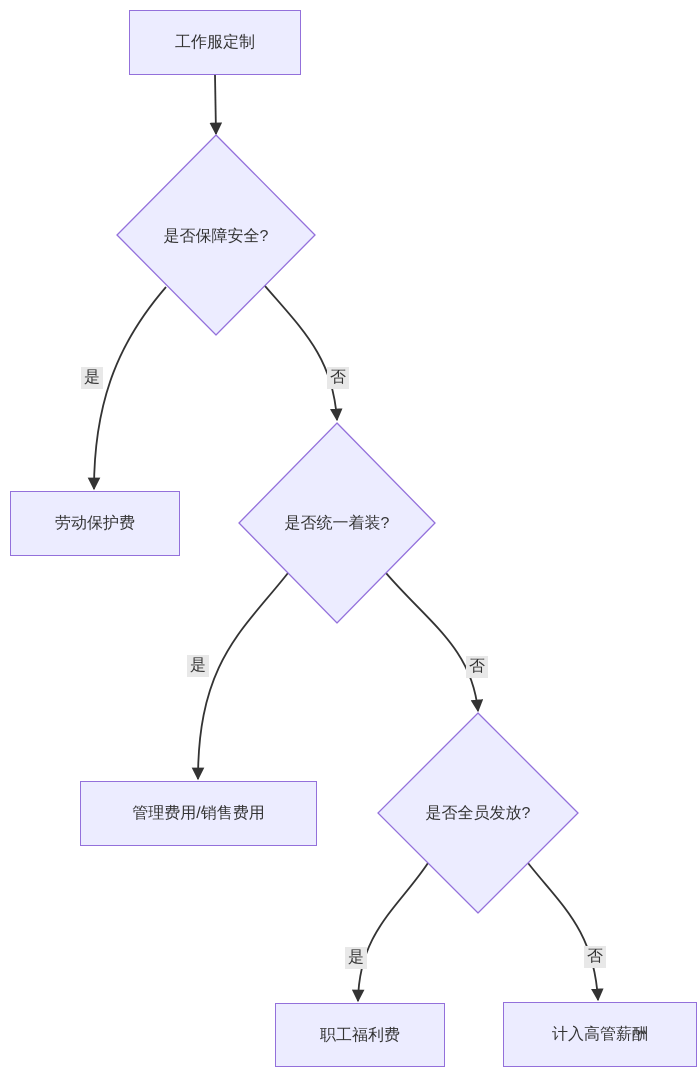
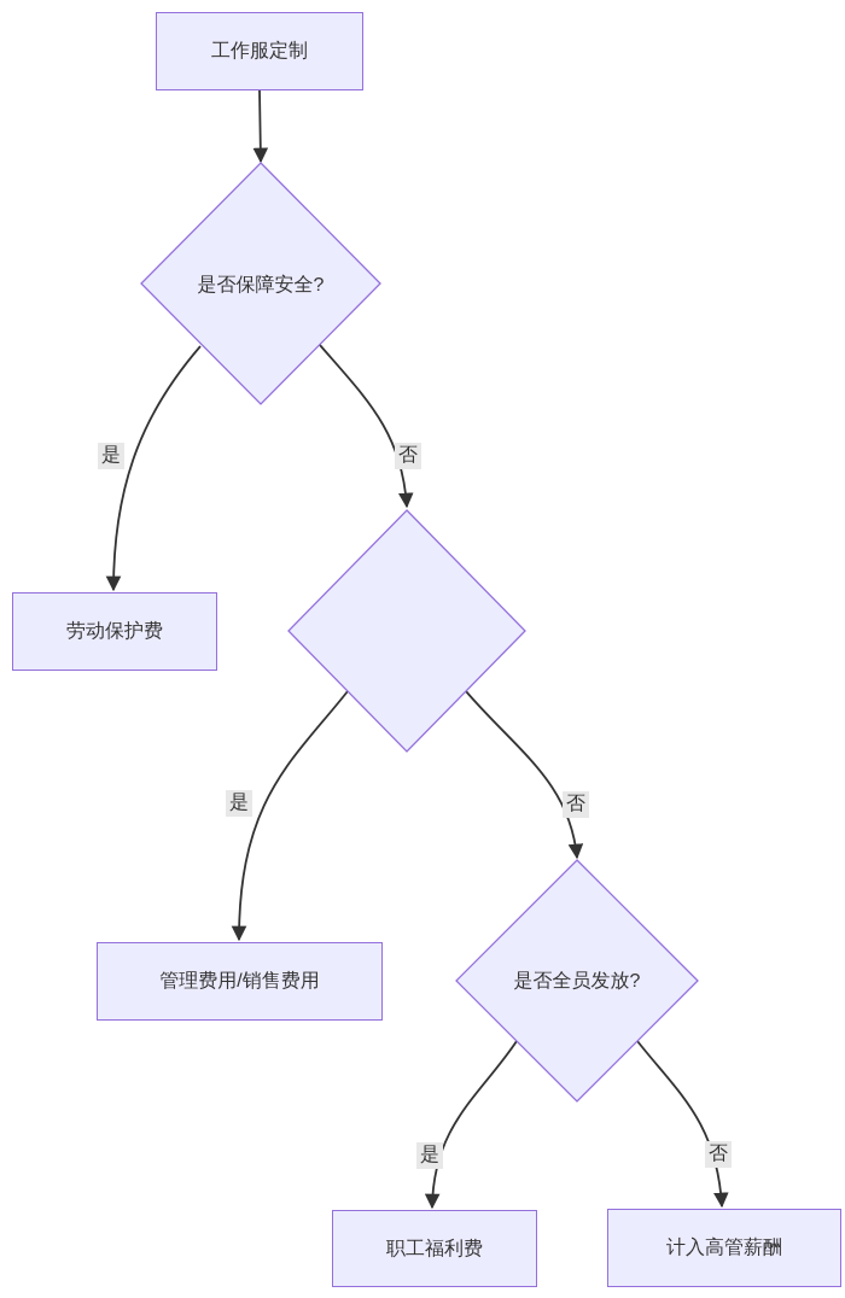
  工作服定制
  劳动保护费
  管理费用/销售费用
  职工福利费
  计入高管薪酬
  是否保障安全?
- 是否统一着装?
  是否全员发放?
  是
  否
  是
  否
  是
  否
